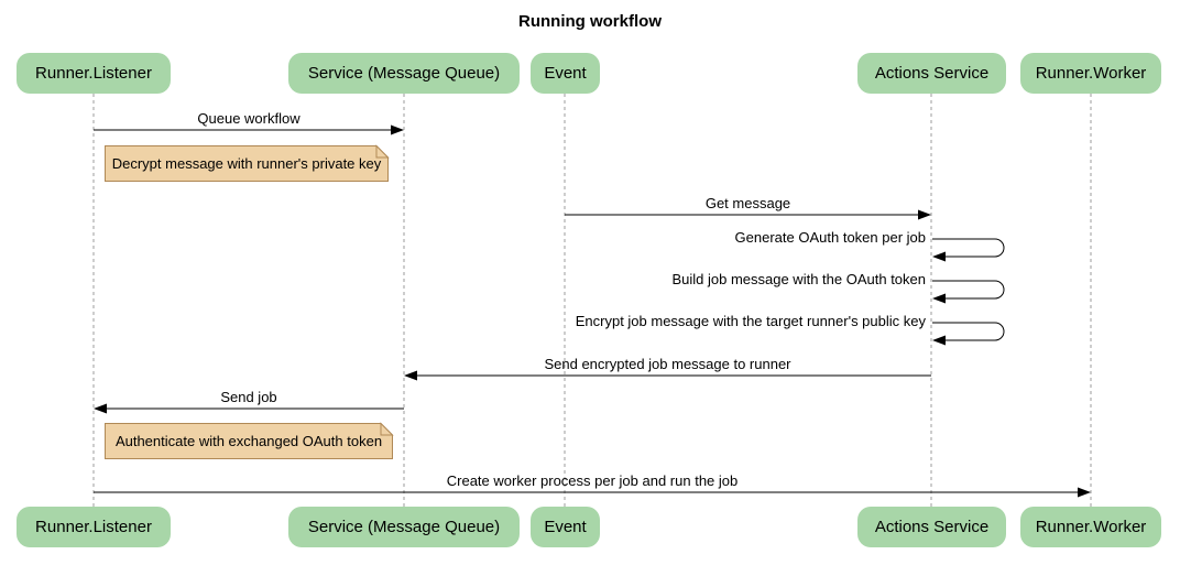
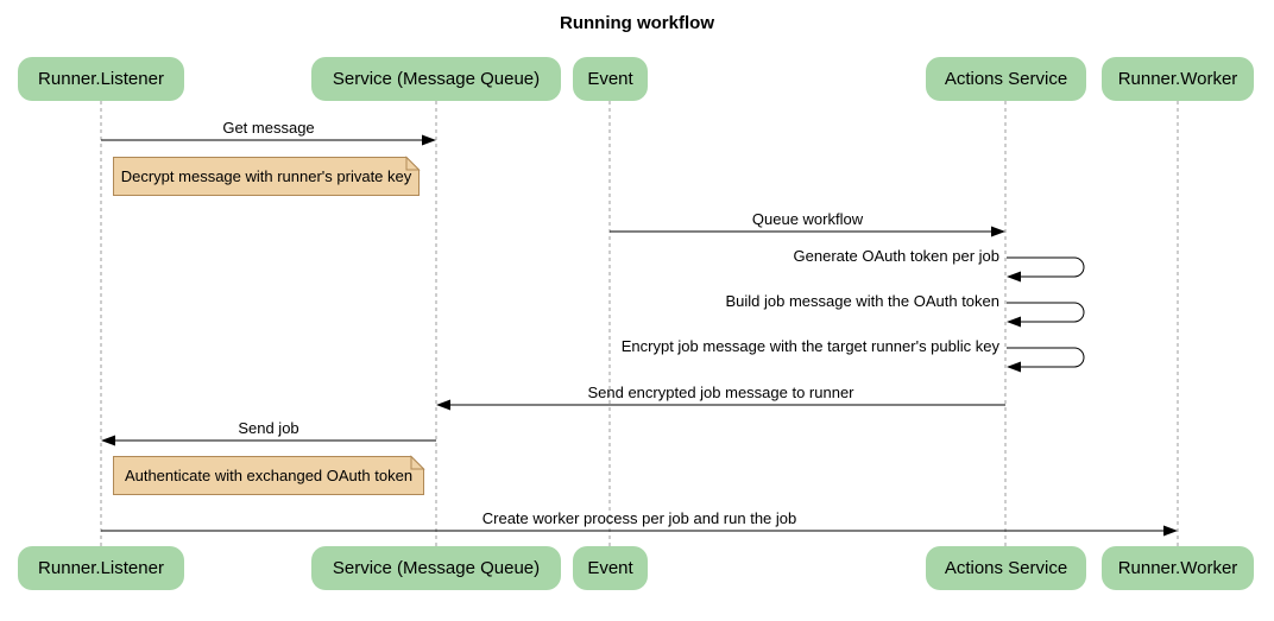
  Running workflow
  Runner.Listener
  Runner.Listener
  Service (Message Queue)
  Service (Message Queue)
  Event
  Event
  Actions Service
  Actions Service
  Runner.Worker
  Runner.Worker
- Queue workflow
+ Get message
  Decrypt message with runner's private key
- Get message
+ Queue workflow
  Generate OAuth token per job
  Build job message with the OAuth token
  Encrypt job message with the target runner's public key
  Send encrypted job message to runner
  Send job
  Authenticate with exchanged OAuth token
  Create worker process per job and run the job
